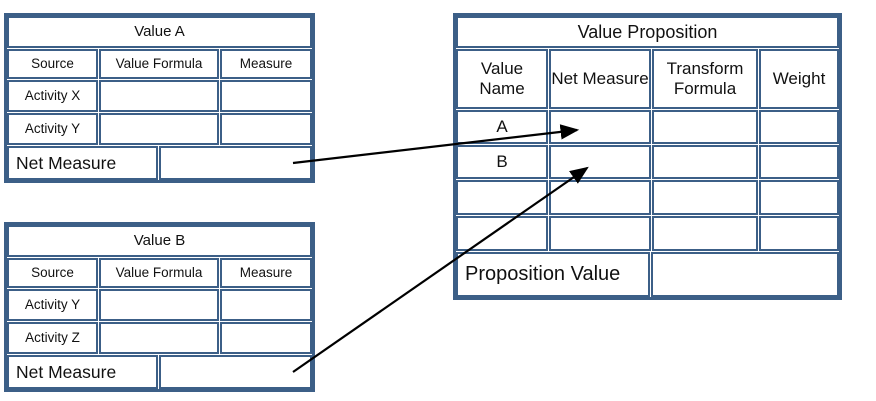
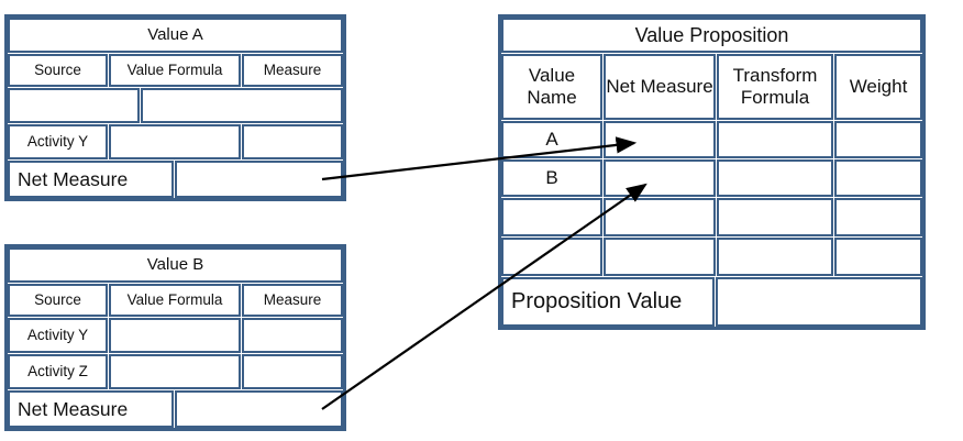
  Value A
  Source
  Value Formula
  Measure
- Activity X
  Activity Y
  Net Measure
  Value B
  Source
  Value Formula
  Measure
  Activity Y
  Activity Z
  Net Measure
  Value Proposition
  Value Name
  Net Measure
  Transform Formula
  Weight
  A
  B
  Proposition Value
